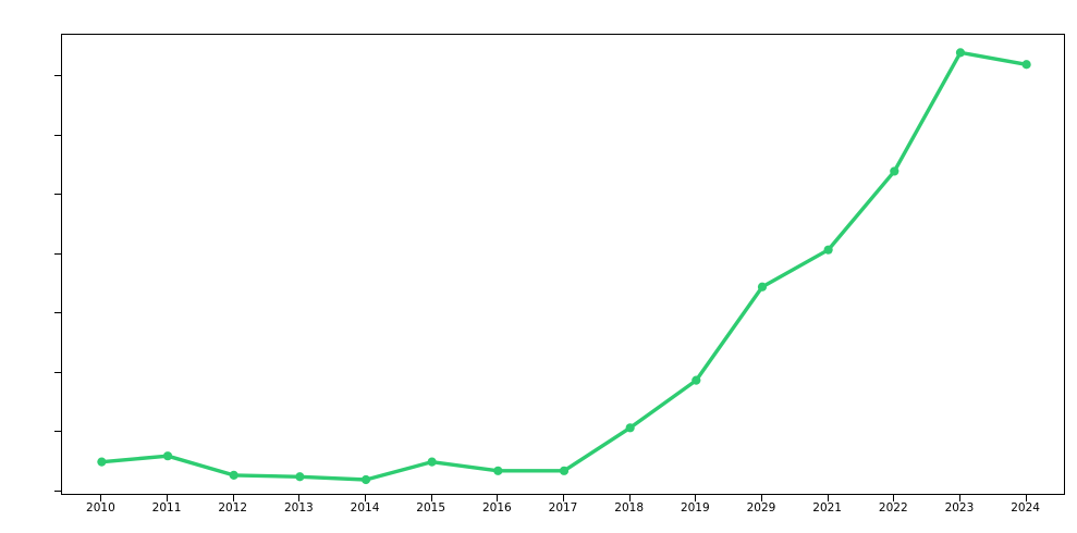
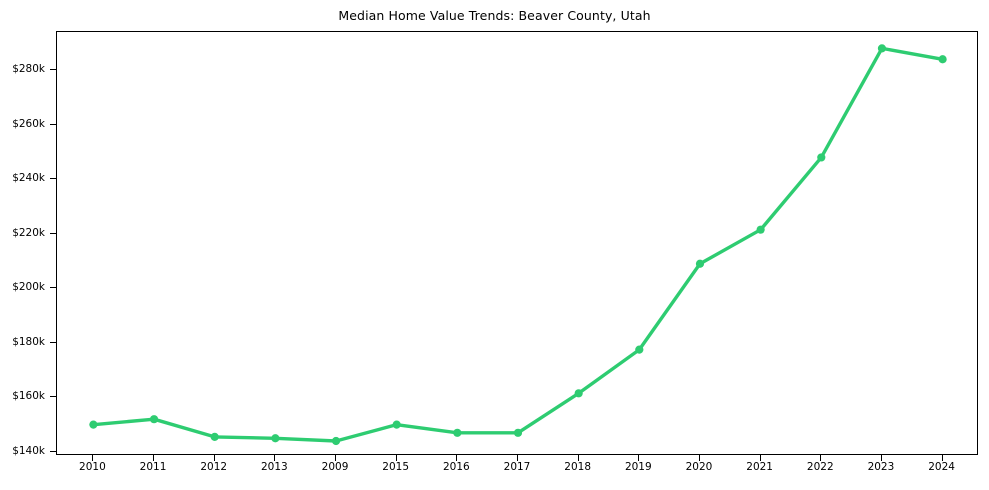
+ Median Home Value Trends: Beaver County, Utah
+ $140k
+ $160k
+ $180k
+ $200k
+ $220k
+ $240k
+ $260k
+ $280k
  2010
  2011
  2012
  2013
- 2014
+ 2009
  2015
  2016
  2017
  2018
  2019
- 2029
+ 2020
  2021
  2022
  2023
  2024
